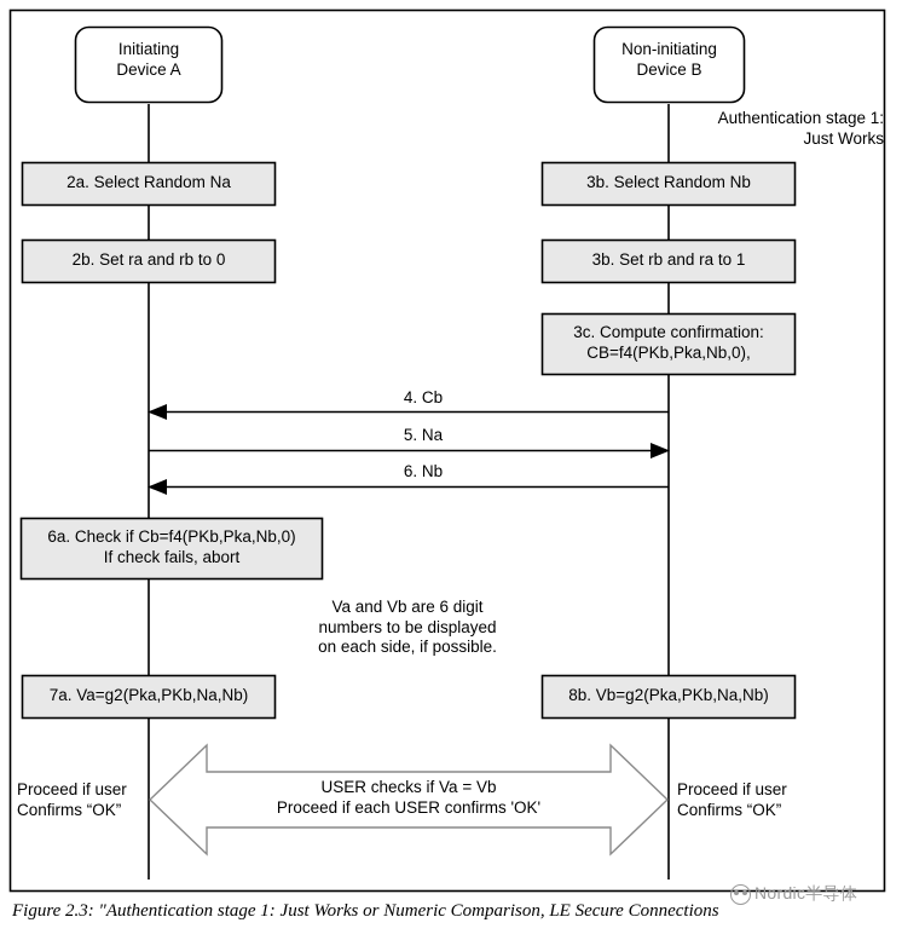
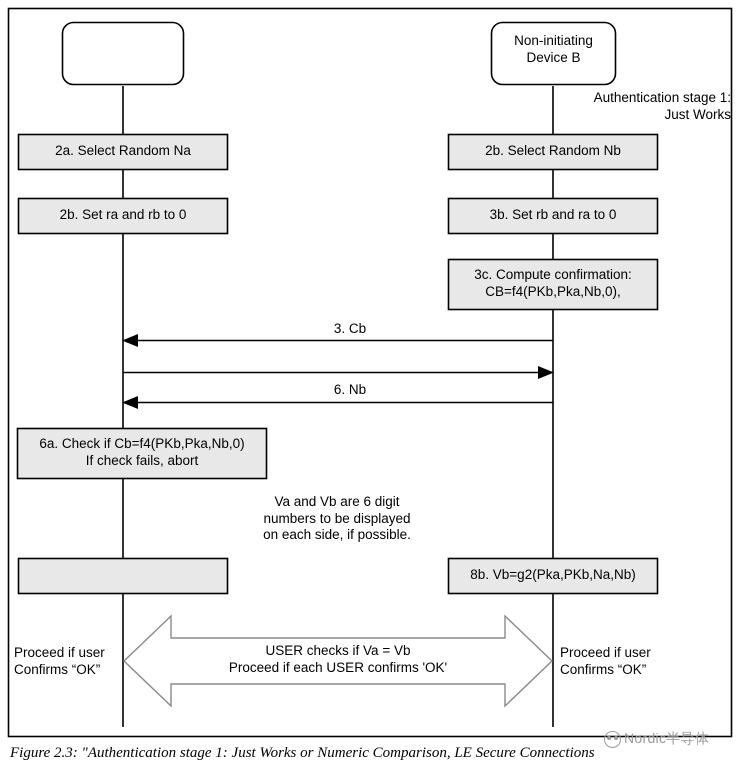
- Initiating
- Device A
  Non-initiating
  Device B
  Authentication stage 1:
  Just Works
  2a. Select Random Na
  2b. Set ra and rb to 0
  6a. Check if Cb=f4(PKb,Pka,Nb,0)
  If check fails, abort
- 7a. Va=g2(Pka,PKb,Na,Nb)
- 3b. Select Random Nb
+ 2b. Select Random Nb
- 3b. Set rb and ra to 1
+ 3b. Set rb and ra to 0
  3c. Compute confirmation:
  CB=f4(PKb,Pka,Nb,0),
  8b. Vb=g2(Pka,PKb,Na,Nb)
- 4. Cb
+ 3. Cb
- 5. Na
  6. Nb
  Va and Vb are 6 digit
  numbers to be displayed
  on each side, if possible.
  USER checks if Va = Vb
  Proceed if each USER confirms 'OK'
  Proceed if user
  Confirms “OK”
  Proceed if user
  Confirms “OK”
  Figure 2.3: "Authentication stage 1: Just Works or Numeric Comparison, LE Secure Connections
  Nordic半导体
